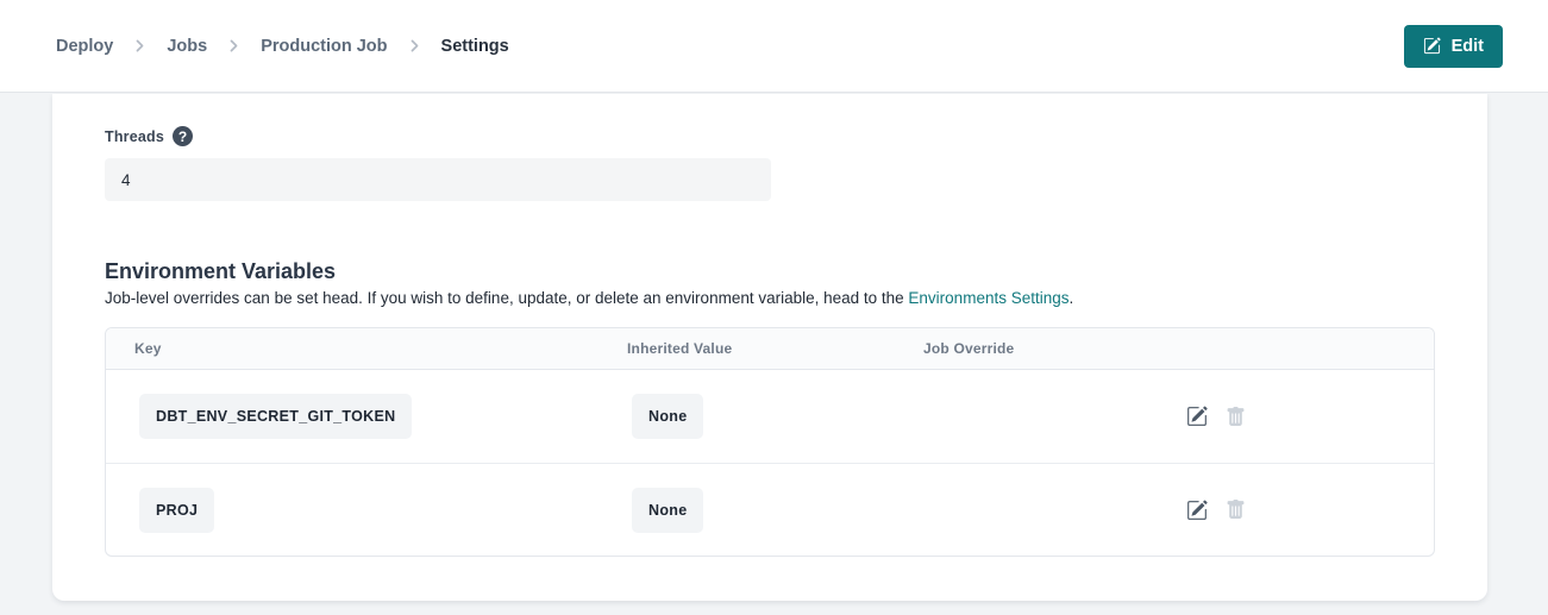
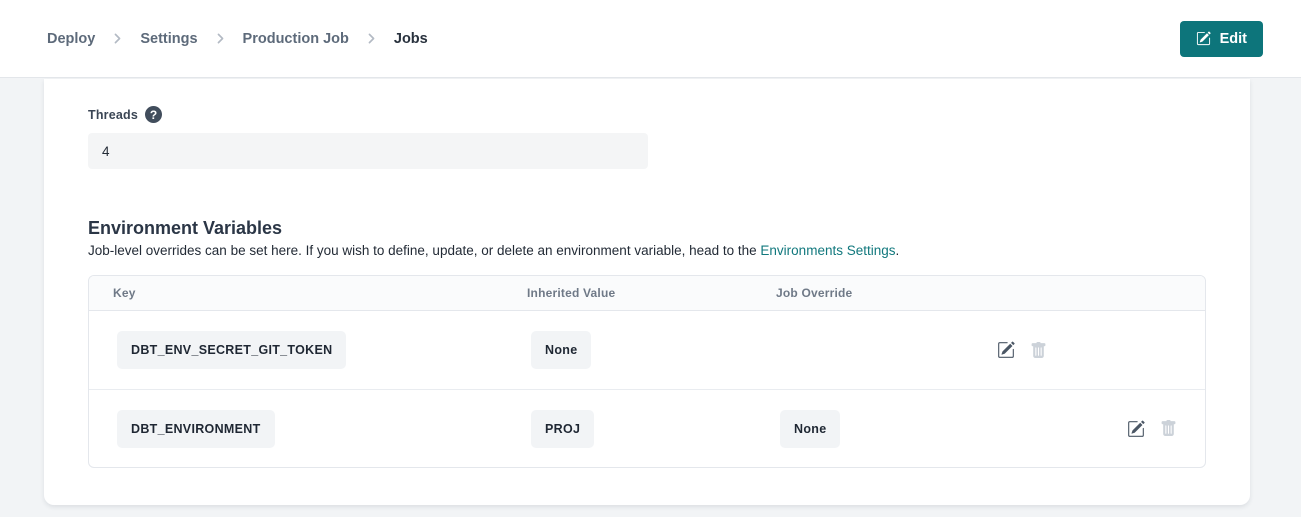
  Deploy
- Jobs
+ Settings
  Production Job
- Settings
+ Jobs
  Edit
  Threads
  ?
  4
  Environment Variables
- Job-level overrides can be set head. If you wish to define, update, or delete an environment variable, head to the Environments Settings.
+ Job-level overrides can be set here. If you wish to define, update, or delete an environment variable, head to the Environments Settings.
  Key
  Inherited Value
  Job Override
  DBT_ENV_SECRET_GIT_TOKEN
  None
+ DBT_ENVIRONMENT
  PROJ
  None
